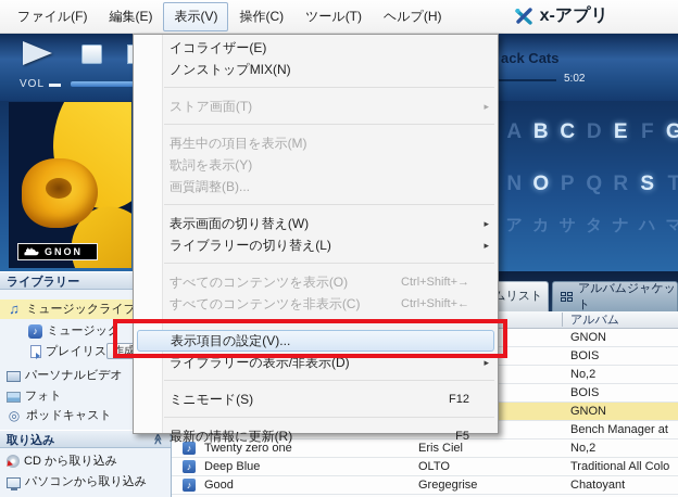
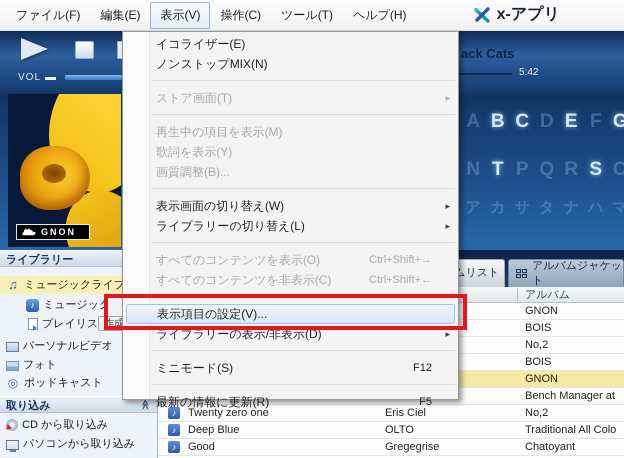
  ファイル(F)
  編集(E)
  表示(V)
  操作(C)
  ツール(T)
  ヘルプ(H)
  x-アプリ
  VOL
  ack Cats
- 5:02
+ 5:42
  GNON
  A
  B
  C
  D
  E
  F
  G
  N
- O
+ T
  P
  Q
  R
  S
- T
+ O
  ア
  カ
  サ
  タ
  ナ
  ハ
  マ
  アルバムジャケット
  アルバム
  GNON
  BOIS
  No,2
  BOIS
  GNON
  Bench Manager at
  ♪
  Twenty zero one
  Eris Ciel
  No,2
  ♪
  Deep Blue
  OLTO
  Traditional All Colo
  ♪
  Good
  Gregegrise
  Chatoyant
  ライブラリー
  ♫
  ミュージックライブ
  ♪
  ミュージック
  プレイリス
  作成
  パーソナルビデオ
  フォト
  ◎
  ポッドキャスト
  取り込み
  CD から取り込み
  パソコンから取り込み
  イコライザー(E)
  ノンストップMIX(N)
  ストア画面(T)
  ▸
  再生中の項目を表示(M)
  歌詞を表示(Y)
  画質調整(B)...
  表示画面の切り替え(W)
  ▸
  ライブラリーの切り替え(L)
  ▸
  すべてのコンテンツを表示(O)
  Ctrl+Shift+→
  すべてのコンテンツを非表示(C)
  Ctrl+Shift+←
  表示項目の設定(V)...
  ライブラリーの表示/非表示(D)
  ▸
  ミニモード(S)
  F12
  最新の情報に更新(R)
  F5
